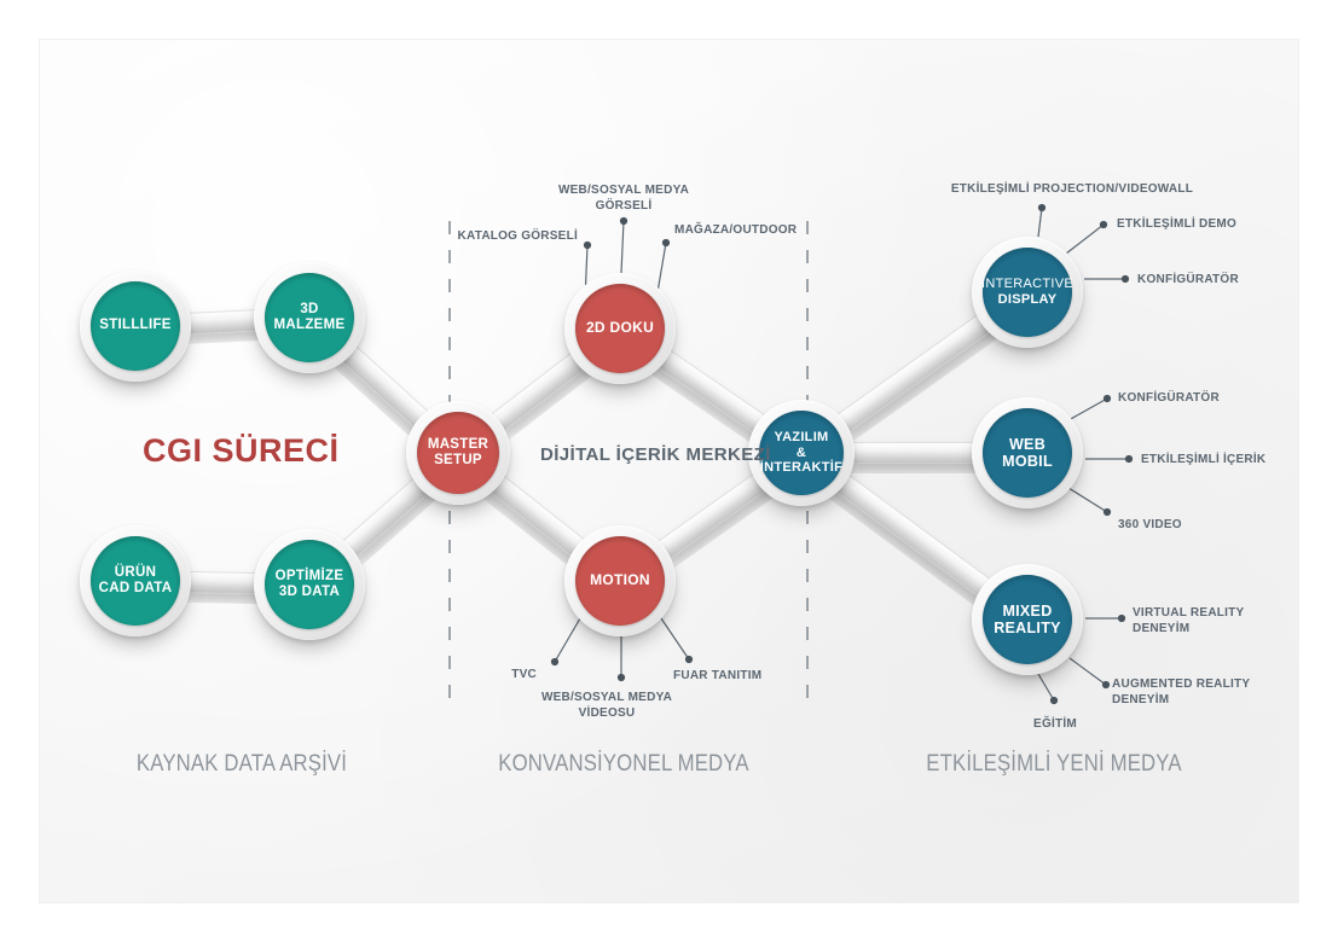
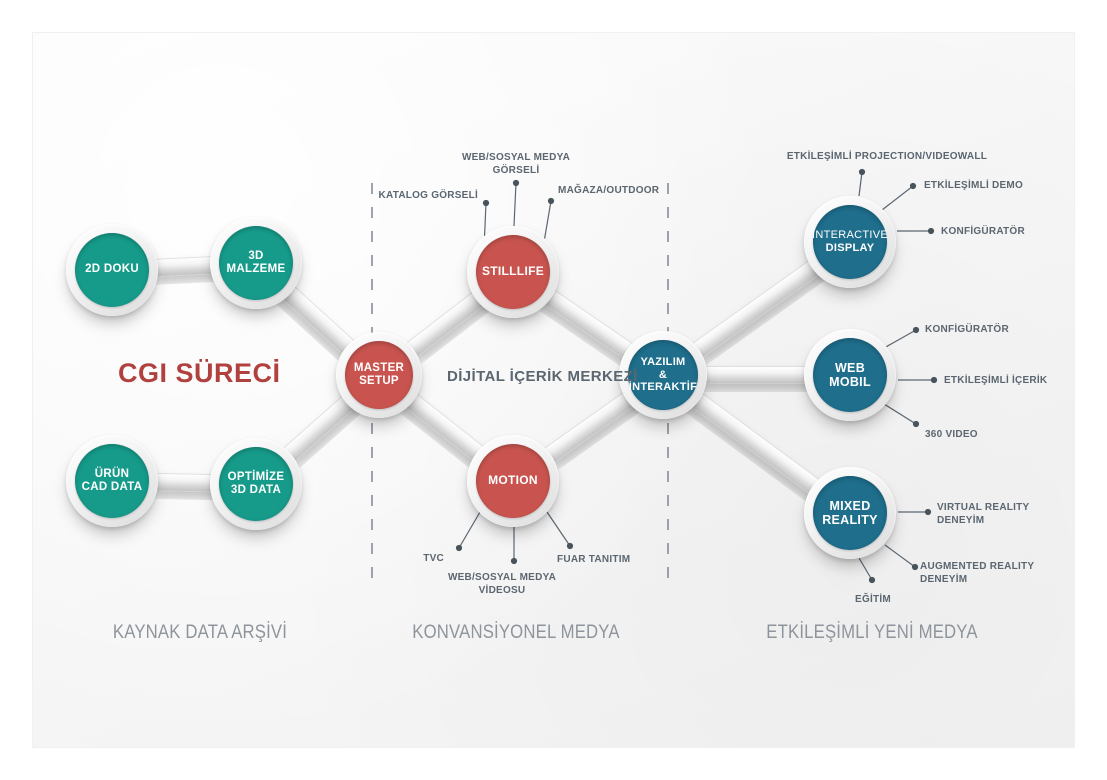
- STILLLIFE
+ 2D DOKU
  3D
  MALZEME
  ÜRÜN
  CAD DATA
  OPTİMİZE
  3D DATA
  MASTER
  SETUP
- 2D DOKU
+ STILLLIFE
  MOTION
  YAZILIM
  &
  İNTERAKTİF
  INTERACTIVE
  DISPLAY
  WEB
  MOBIL
  MIXED
  REALITY
  KATALOG GÖRSELİ
  WEB/SOSYAL MEDYA
  GÖRSELİ
  MAĞAZA/OUTDOOR
  TVC
  WEB/SOSYAL MEDYA
  VİDEOSU
  FUAR TANITIM
  ETKİLEŞİMLİ PROJECTION/VIDEOWALL
  ETKİLEŞİMLİ DEMO
  KONFİGÜRATÖR
  KONFİGÜRATÖR
  ETKİLEŞİMLİ İÇERİK
  360 VIDEO
  VIRTUAL REALITY
  DENEYİM
  AUGMENTED REALITY
  DENEYİM
  EĞİTİM
  CGI SÜRECİ
  DİJİTAL İÇERİK MERKEZİ
  KAYNAK DATA ARŞİVİ
  KONVANSİYONEL MEDYA
  ETKİLEŞİMLİ YENİ MEDYA
